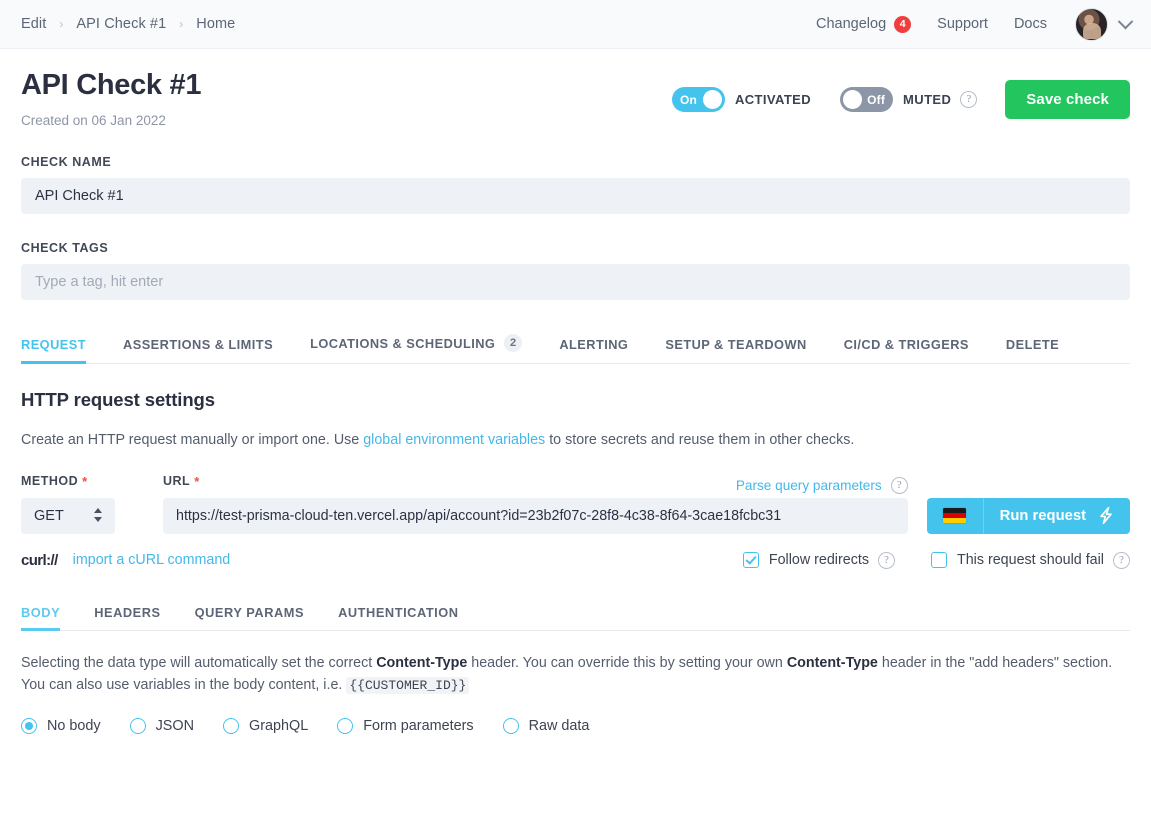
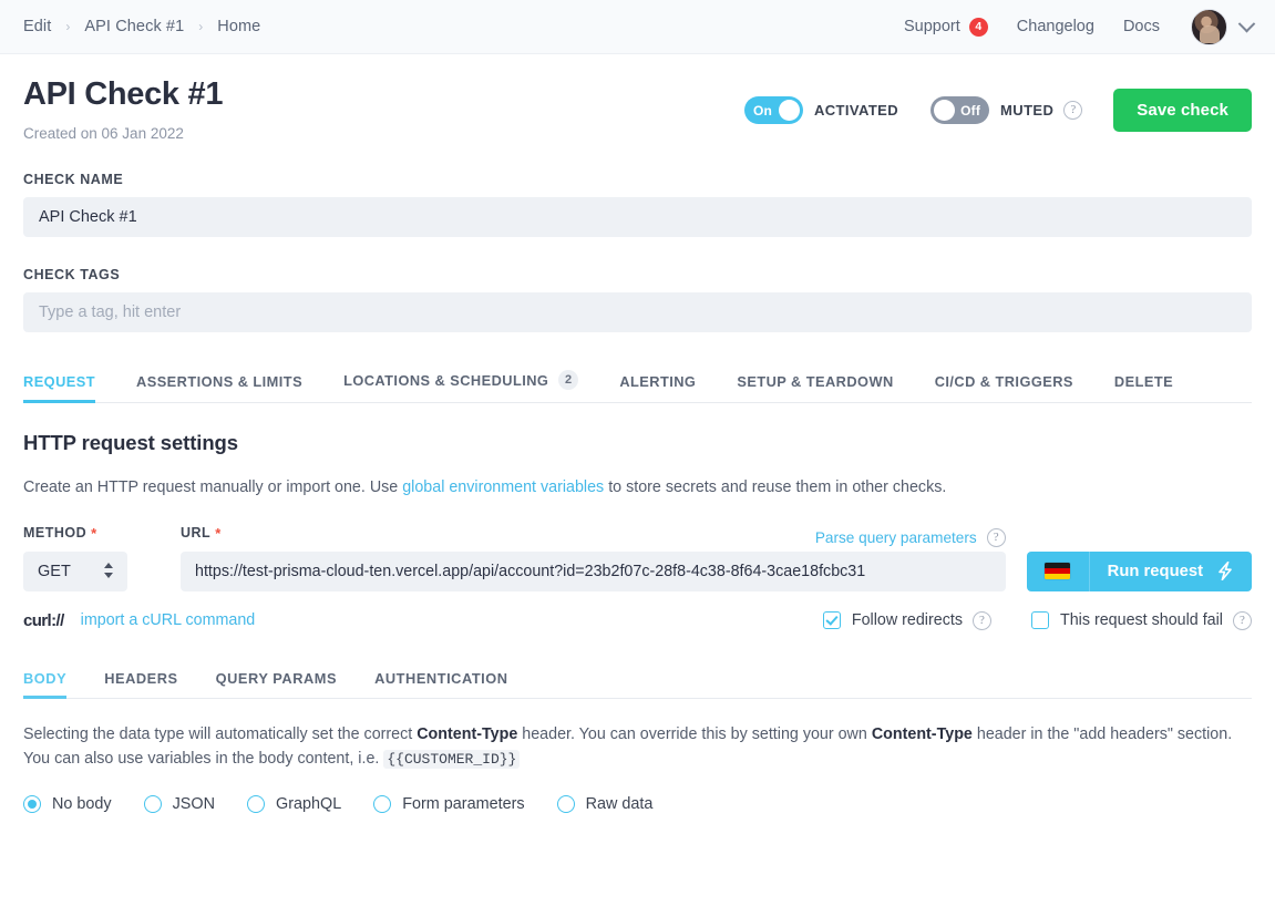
  Edit
  ›
  API Check #1
  ›
  Home
- Changelog
+ Support
  4
- Support
+ Changelog
  Docs
  API Check #1
  Created on 06 Jan 2022
  On
  ACTIVATED
  Off
  MUTED
  ?
  Save check
  CHECK NAME
  API Check #1
  CHECK TAGS
  Type a tag, hit enter
  REQUEST
  ASSERTIONS & LIMITS
  LOCATIONS & SCHEDULING
  2
  ALERTING
  SETUP & TEARDOWN
  CI/CD & TRIGGERS
  DELETE
  HTTP request settings
  Create an HTTP request manually or import one. Use global environment variables to store secrets and reuse them in other checks.
  METHOD
  *
  GET
  URL
  *
  Parse query parameters
  ?
  https://test-prisma-cloud-ten.vercel.app/api/account?id=23b2f07c-28f8-4c38-8f64-3cae18fcbc31
  Run request
  curl://
  import a cURL command
  Follow redirects
  ?
  This request should fail
  ?
  BODY
  HEADERS
  QUERY PARAMS
  AUTHENTICATION
  Selecting the data type will automatically set the correct Content-Type header. You can override this by setting your own Content-Type header in the "add headers" section. You can also use variables in the body content, i.e. {{CUSTOMER_ID}}
  No body
  JSON
  GraphQL
  Form parameters
  Raw data
